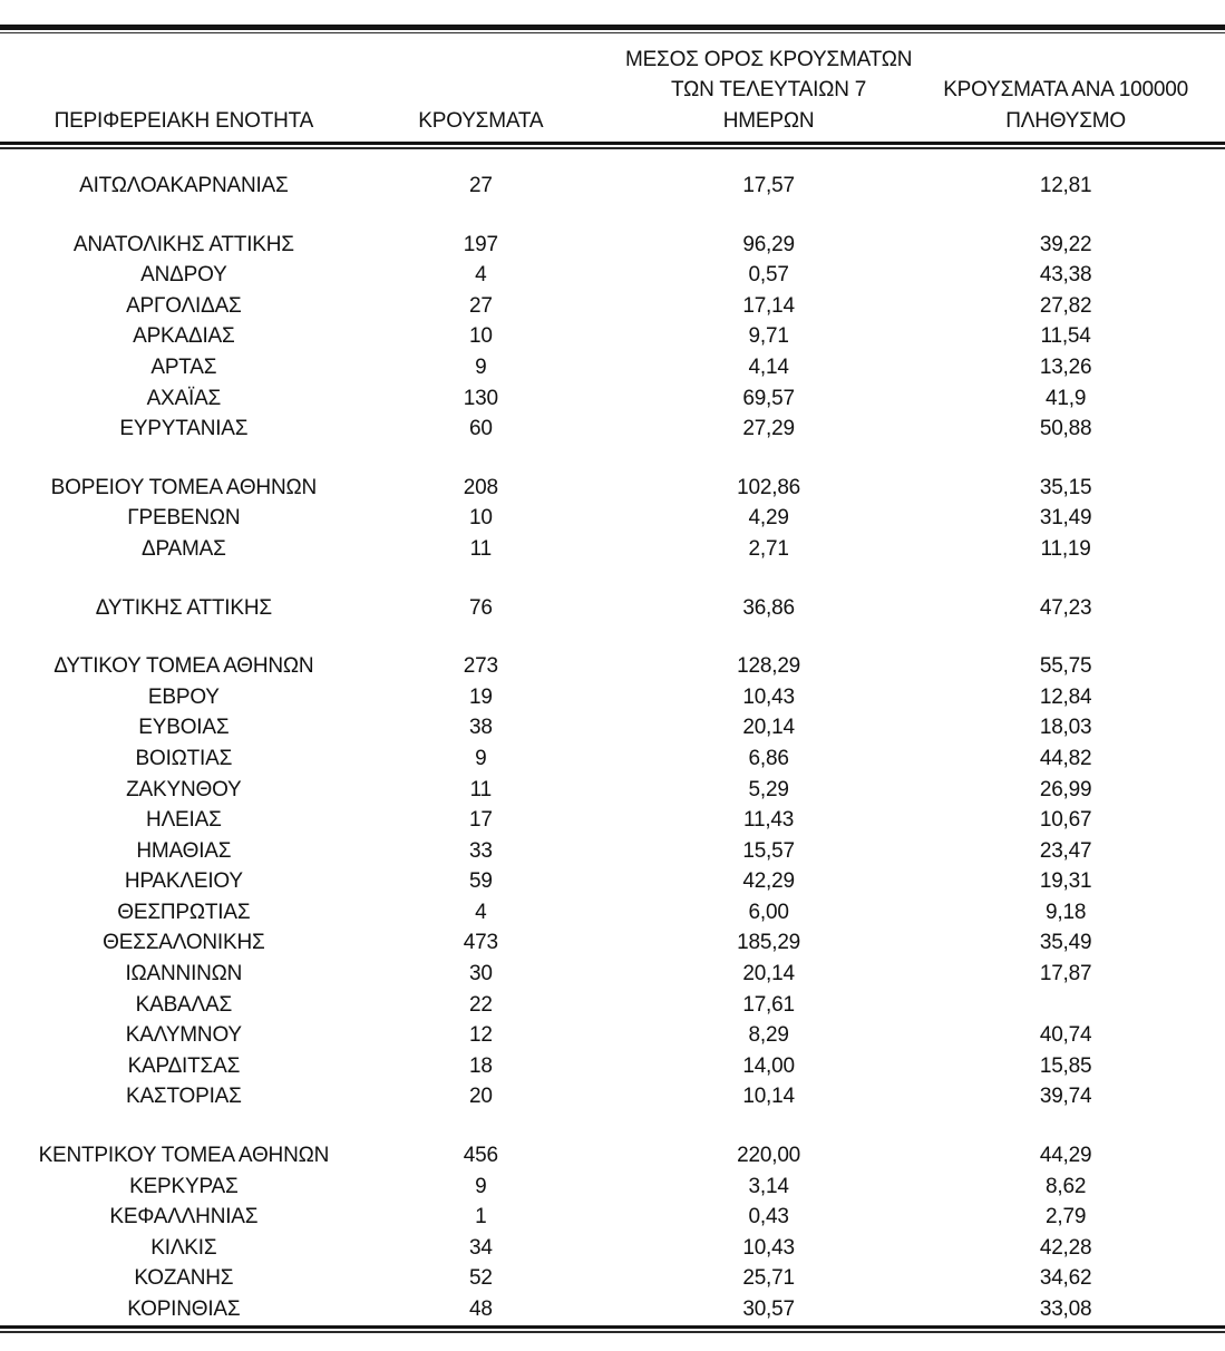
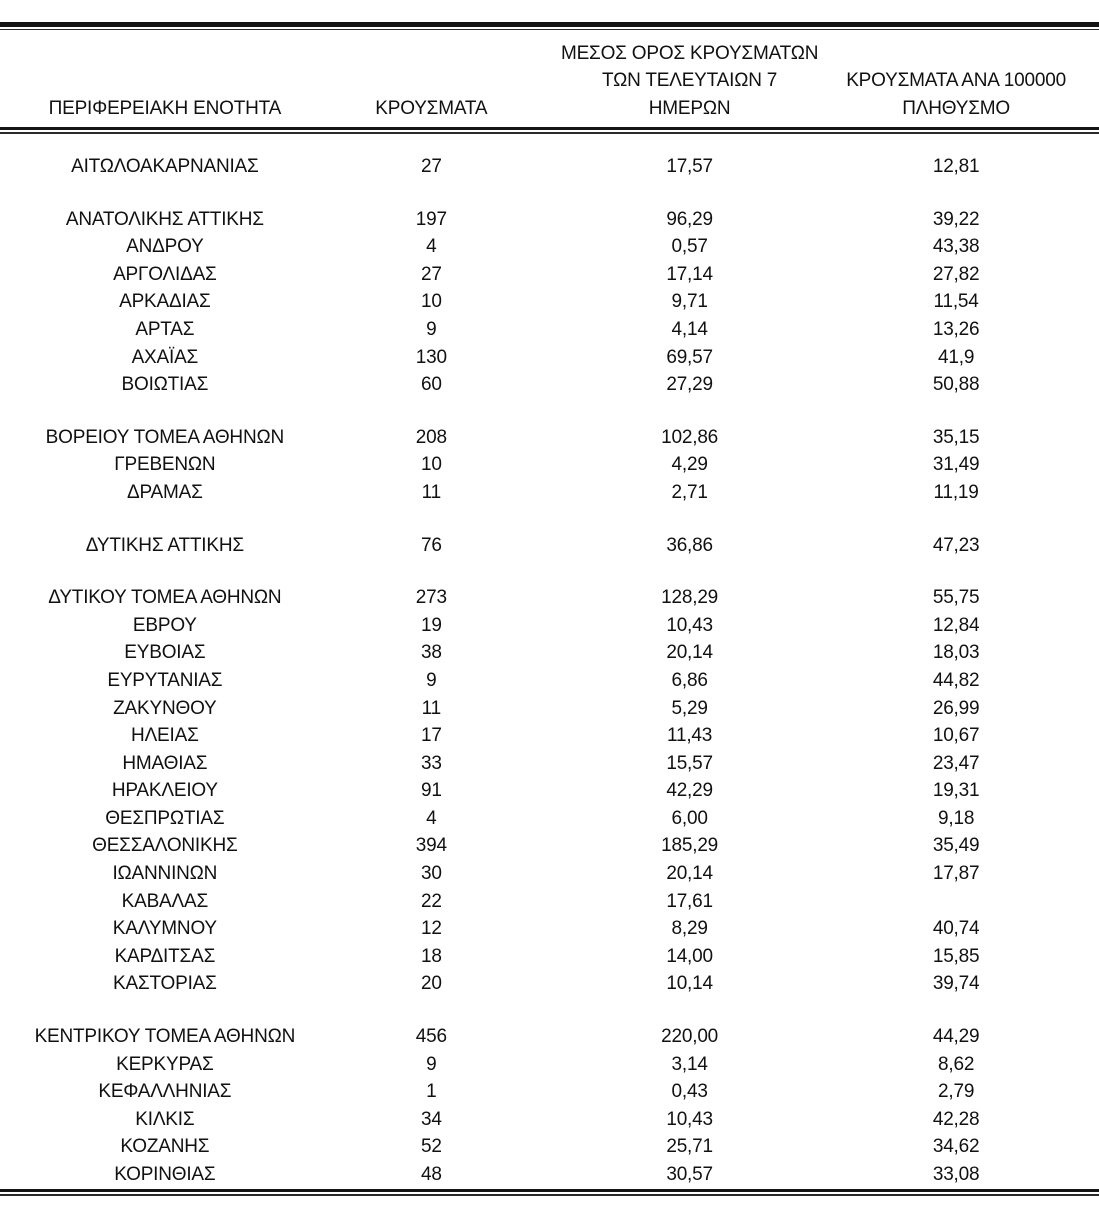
  ΠΕΡΙΦΕΡΕΙΑΚΗ ΕΝΟΤΗΤΑ
  ΚΡΟΥΣΜΑΤΑ
  ΜΕΣΟΣ ΟΡΟΣ ΚΡΟΥΣΜΑΤΩΝ
  ΤΩΝ ΤΕΛΕΥΤΑΙΩΝ 7
  ΗΜΕΡΩΝ
  ΚΡΟΥΣΜΑΤΑ ΑΝΑ 100000
  ΠΛΗΘΥΣΜΟ
  ΑΙΤΩΛΟΑΚΑΡΝΑΝΙΑΣ
  27
  17,57
  12,81
  ΑΝΑΤΟΛΙΚΗΣ ΑΤΤΙΚΗΣ
  197
  96,29
  39,22
  ΑΝΔΡΟΥ
  4
  0,57
  43,38
  ΑΡΓΟΛΙΔΑΣ
  27
  17,14
  27,82
  ΑΡΚΑΔΙΑΣ
  10
  9,71
  11,54
  ΑΡΤΑΣ
  9
  4,14
  13,26
  ΑΧΑΪΑΣ
  130
  69,57
  41,9
- ΕΥΡΥΤΑΝΙΑΣ
+ ΒΟΙΩΤΙΑΣ
  60
  27,29
  50,88
  ΒΟΡΕΙΟΥ ΤΟΜΕΑ ΑΘΗΝΩΝ
  208
  102,86
  35,15
  ΓΡΕΒΕΝΩΝ
  10
  4,29
  31,49
  ΔΡΑΜΑΣ
  11
  2,71
  11,19
  ΔΥΤΙΚΗΣ ΑΤΤΙΚΗΣ
  76
  36,86
  47,23
  ΔΥΤΙΚΟΥ ΤΟΜΕΑ ΑΘΗΝΩΝ
  273
  128,29
  55,75
  ΕΒΡΟΥ
  19
  10,43
  12,84
  ΕΥΒΟΙΑΣ
  38
  20,14
  18,03
- ΒΟΙΩΤΙΑΣ
+ ΕΥΡΥΤΑΝΙΑΣ
  9
  6,86
  44,82
  ΖΑΚΥΝΘΟΥ
  11
  5,29
  26,99
  ΗΛΕΙΑΣ
  17
  11,43
  10,67
  ΗΜΑΘΙΑΣ
  33
  15,57
  23,47
  ΗΡΑΚΛΕΙΟΥ
- 59
+ 91
  42,29
  19,31
  ΘΕΣΠΡΩΤΙΑΣ
  4
  6,00
  9,18
  ΘΕΣΣΑΛΟΝΙΚΗΣ
- 473
+ 394
  185,29
  35,49
  ΙΩΑΝΝΙΝΩΝ
  30
  20,14
  17,87
  ΚΑΒΑΛΑΣ
  22
  17,61
  ΚΑΛΥΜΝΟΥ
  12
  8,29
  40,74
  ΚΑΡΔΙΤΣΑΣ
  18
  14,00
  15,85
  ΚΑΣΤΟΡΙΑΣ
  20
  10,14
  39,74
  ΚΕΝΤΡΙΚΟΥ ΤΟΜΕΑ ΑΘΗΝΩΝ
  456
  220,00
  44,29
  ΚΕΡΚΥΡΑΣ
  9
  3,14
  8,62
  ΚΕΦΑΛΛΗΝΙΑΣ
  1
  0,43
  2,79
  ΚΙΛΚΙΣ
  34
  10,43
  42,28
  ΚΟΖΑΝΗΣ
  52
  25,71
  34,62
  ΚΟΡΙΝΘΙΑΣ
  48
  30,57
  33,08
